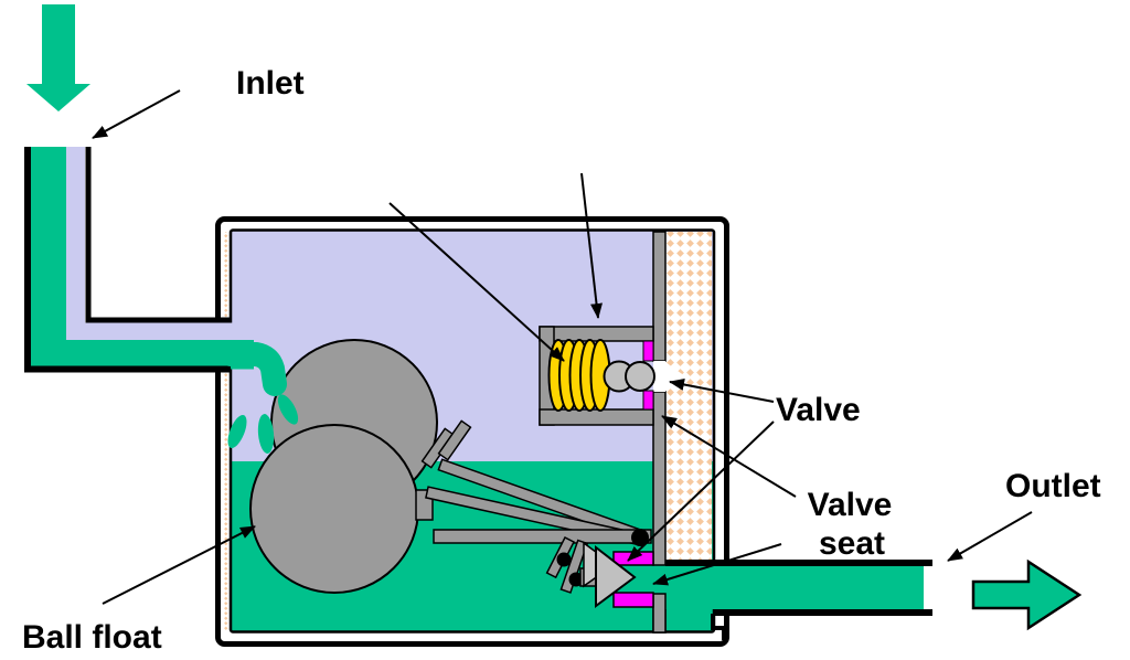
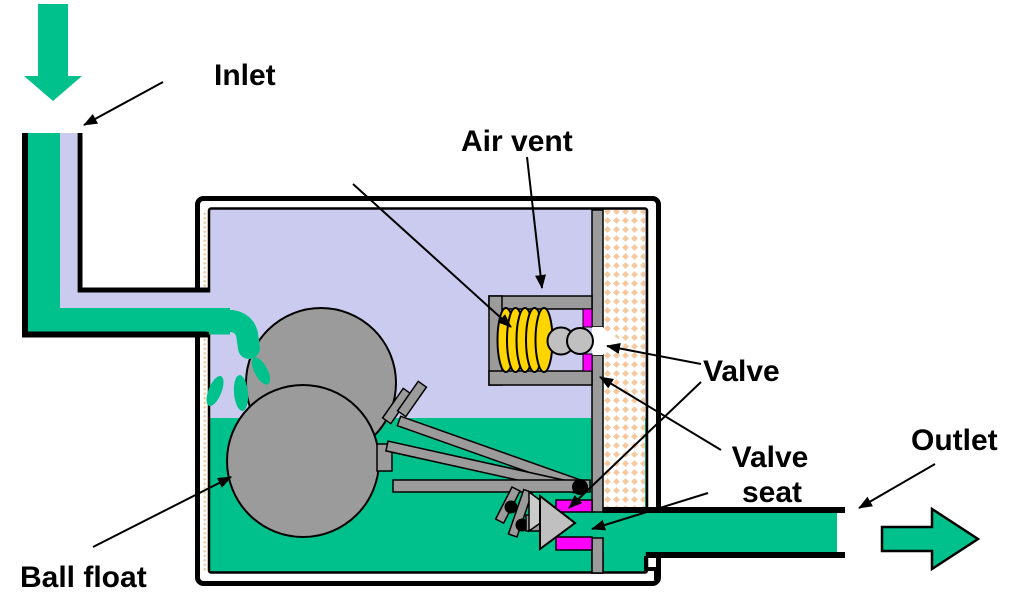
  Inlet
+ Air vent
  Valve
  Valve
  seat
  Outlet
  Ball float
